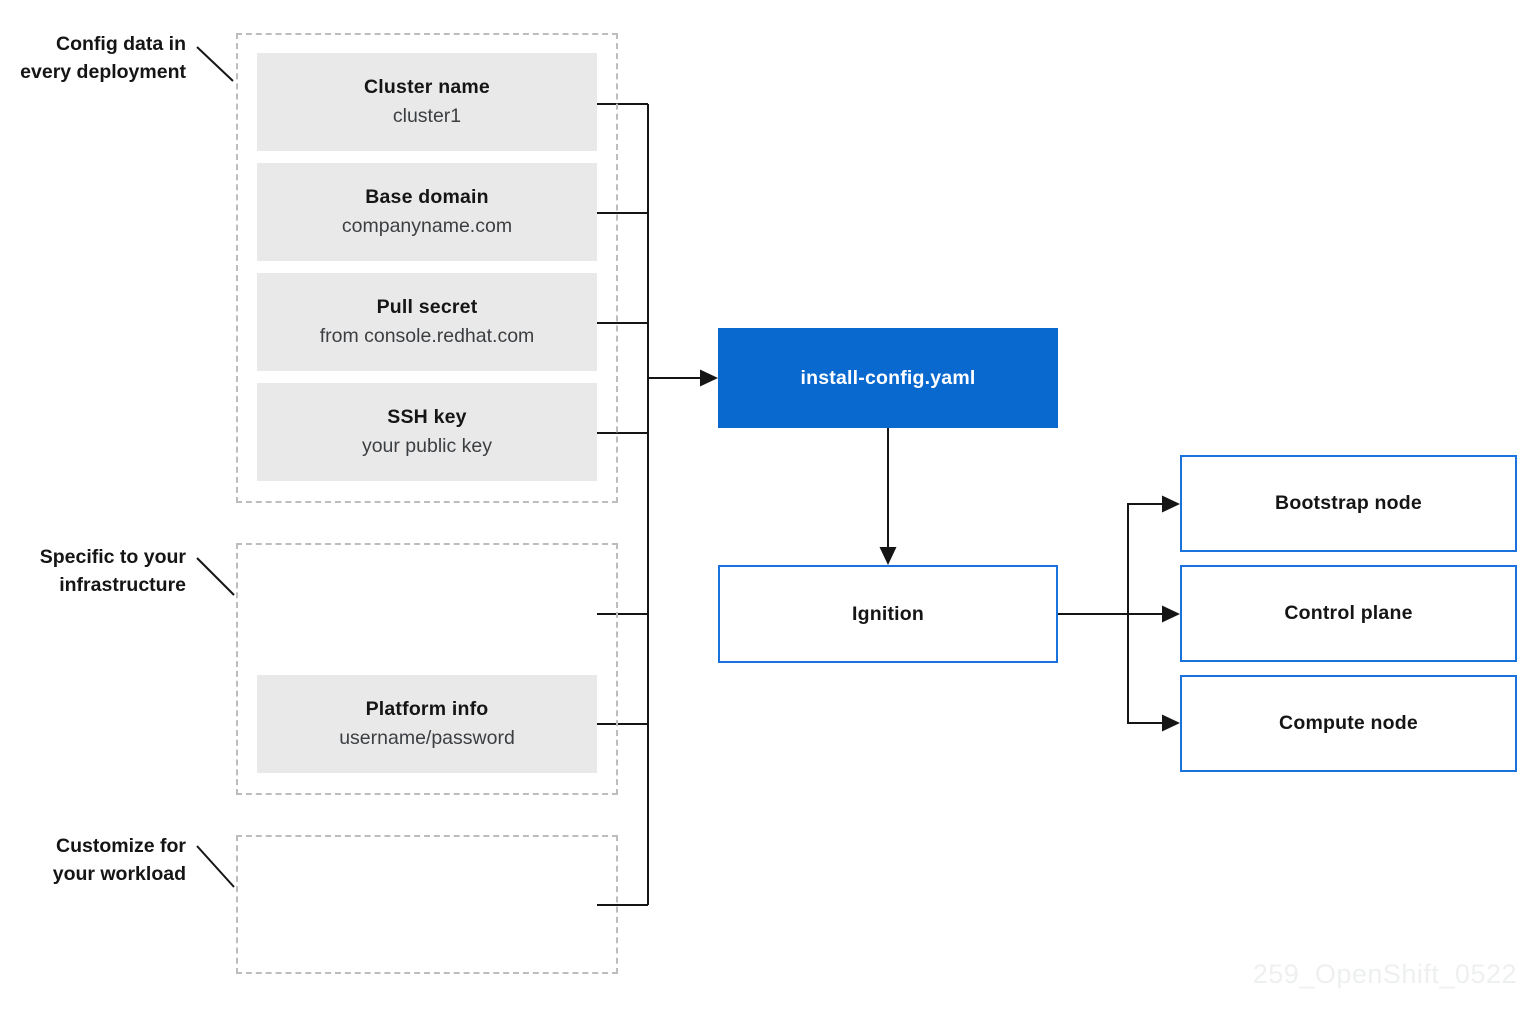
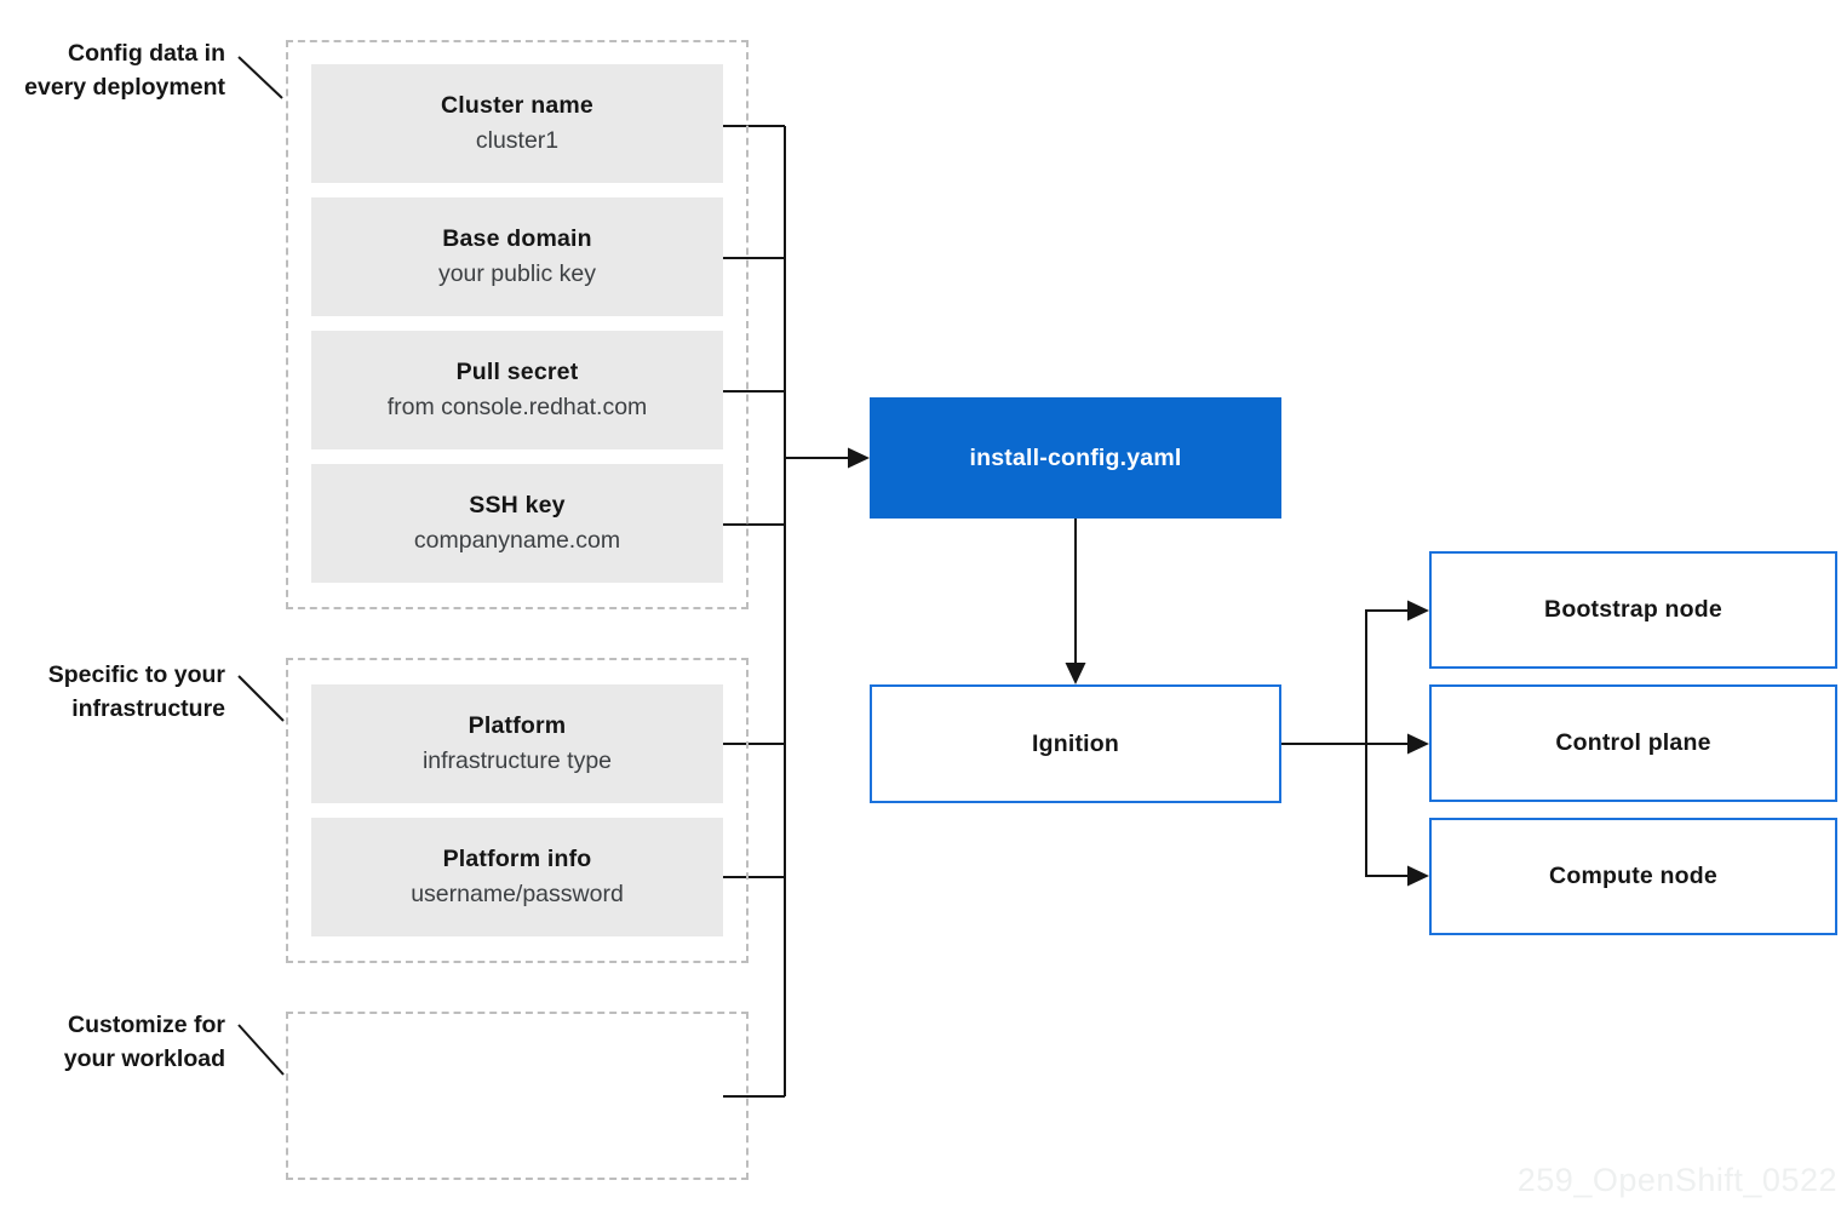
  Config data in
  every deployment
  Specific to your
  infrastructure
  Customize for
  your workload
  Cluster name
  cluster1
  Base domain
- companyname.com
+ your public key
  Pull secret
  from console.redhat.com
  SSH key
- your public key
+ companyname.com
+ Platform
+ infrastructure type
  Platform info
  username/password
  install-config.yaml
  Ignition
  Bootstrap node
  Control plane
  Compute node
